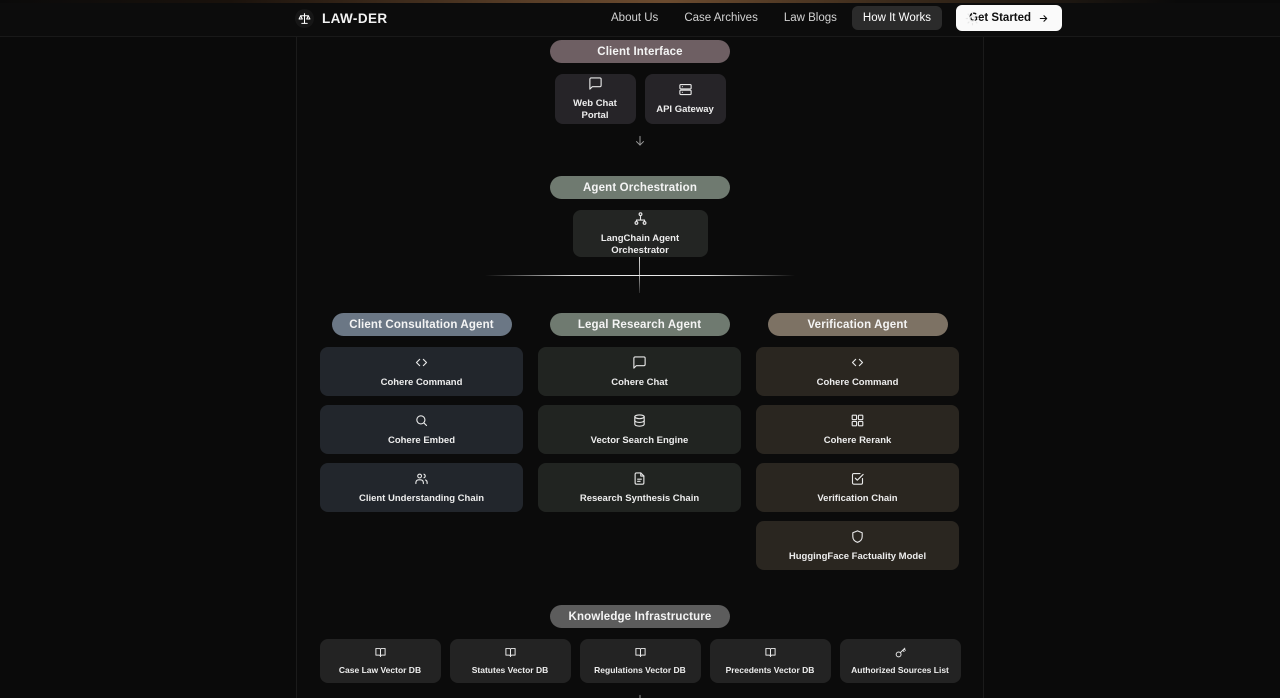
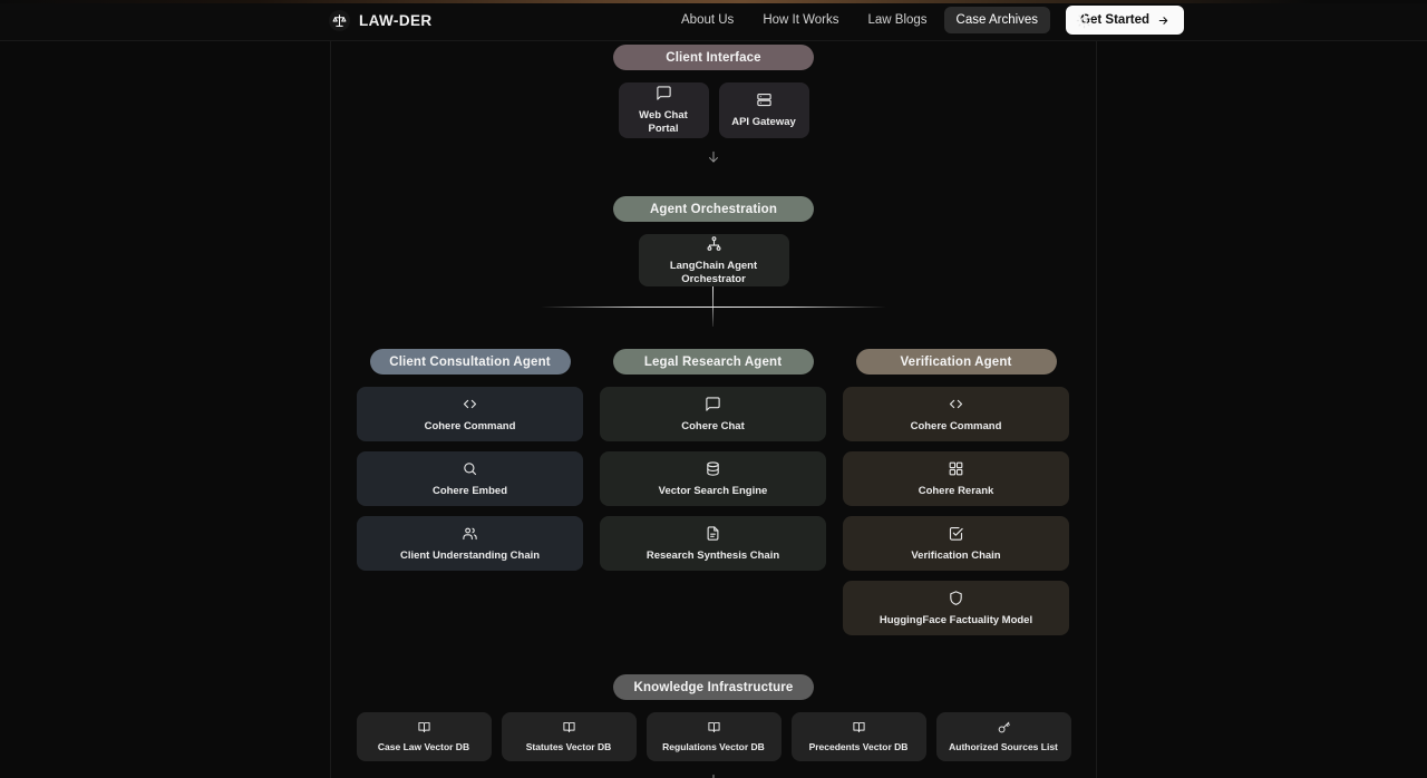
  LAW-DER
  About Us
- Case Archives
+ How It Works
  Law Blogs
- How It Works
+ Case Archives
  Get Started
  Client Interface
  Web Chat Portal
  API Gateway
  Agent Orchestration
  LangChain Agent Orchestrator
  Client Consultation Agent
  Cohere Command
  Cohere Embed
  Client Understanding Chain
  Legal Research Agent
  Cohere Chat
  Vector Search Engine
  Research Synthesis Chain
  Verification Agent
  Cohere Command
  Cohere Rerank
  Verification Chain
  HuggingFace Factuality Model
  Knowledge Infrastructure
  Case Law Vector DB
  Statutes Vector DB
  Regulations Vector DB
  Precedents Vector DB
  Authorized Sources List
